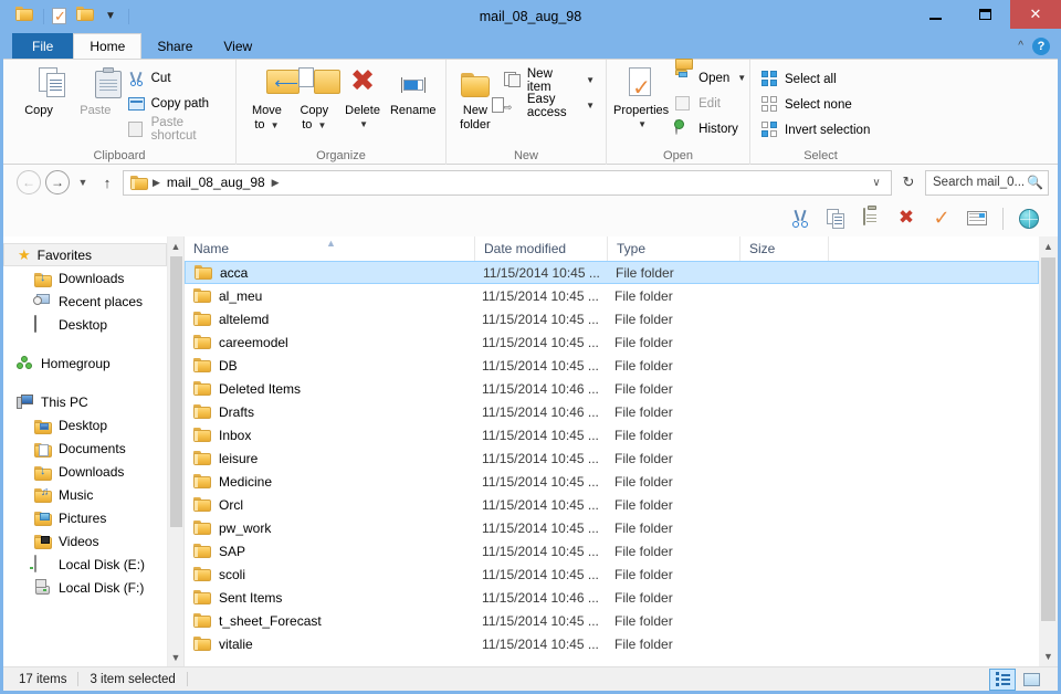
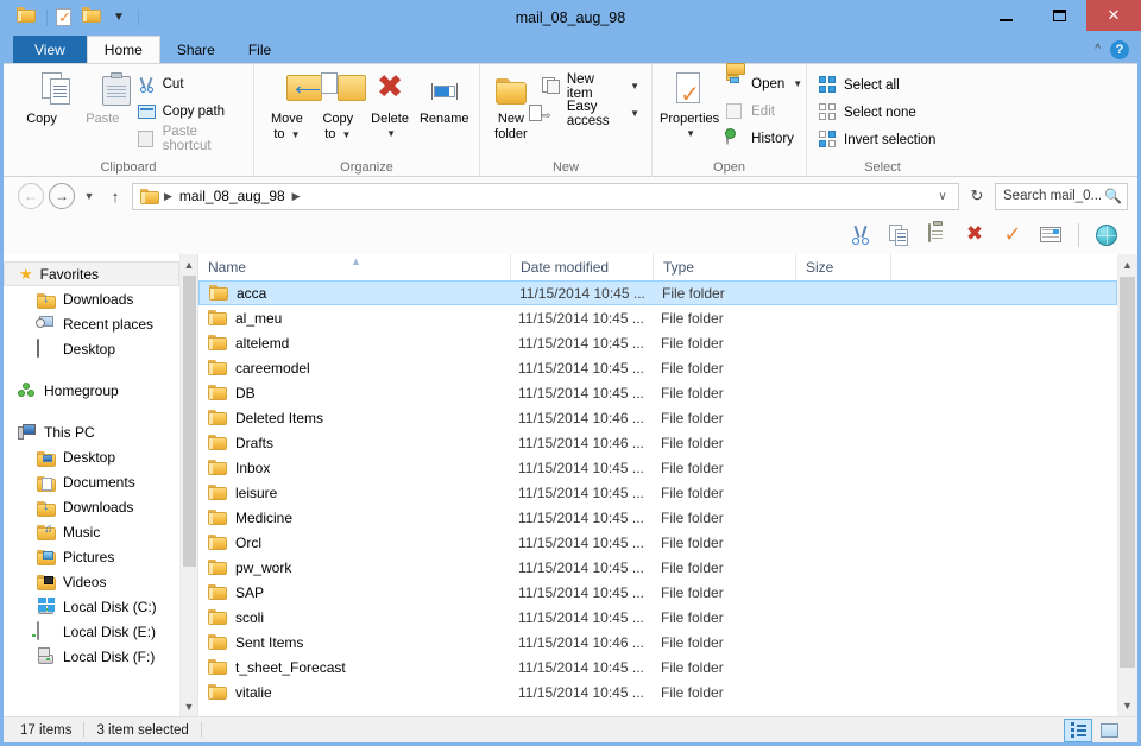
  ✓
  ▼
  mail_08_aug_98
  ✕
- File
+ View
  Home
  Share
- View
+ File
  ^
  ?
  Copy
  Paste
  Cut
  Copy path
  Paste shortcut
  Clipboard
  ⟵
  Move
  to ▼
  Copy
  to ▼
  ✖
  Delete
  ▼
  Rename
  Organize
  New
  folder
  New item
  ▼
  ⇨
  Easy access
  ▼
  New
  ✓
  Properties
  ▼
  Open
  ▼
  Edit
  History
  Open
  Select all
  Select none
  Invert selection
  Select
  ←
  →
  ▼
  ↑
  ▶
  mail_08_aug_98
  ▶
  ∨
  ↻
  Search mail_0...
  🔍
  ✖
  ✓
  ★
  Favorites
  ↓
  Downloads
  Recent places
  Desktop
  Homegroup
  This PC
  Desktop
  Documents
  ↓
  Downloads
  ♫
  Music
  Pictures
  Videos
+ Local Disk (C:)
  Local Disk (E:)
  Local Disk (F:)
  ▲
  ▼
  Name
  Date modified
  Type
  Size
  ▲
  acca
  11/15/2014 10:45 ...
  File folder
  al_meu
  11/15/2014 10:45 ...
  File folder
  altelemd
  11/15/2014 10:45 ...
  File folder
  careemodel
  11/15/2014 10:45 ...
  File folder
  DB
  11/15/2014 10:45 ...
  File folder
  Deleted Items
  11/15/2014 10:46 ...
  File folder
  Drafts
  11/15/2014 10:46 ...
  File folder
  Inbox
  11/15/2014 10:45 ...
  File folder
  leisure
  11/15/2014 10:45 ...
  File folder
  Medicine
  11/15/2014 10:45 ...
  File folder
  Orcl
  11/15/2014 10:45 ...
  File folder
  pw_work
  11/15/2014 10:45 ...
  File folder
  SAP
  11/15/2014 10:45 ...
  File folder
  scoli
  11/15/2014 10:45 ...
  File folder
  Sent Items
  11/15/2014 10:46 ...
  File folder
  t_sheet_Forecast
  11/15/2014 10:45 ...
  File folder
  vitalie
  11/15/2014 10:45 ...
  File folder
  ▲
  ▼
  17 items
  3 item selected
